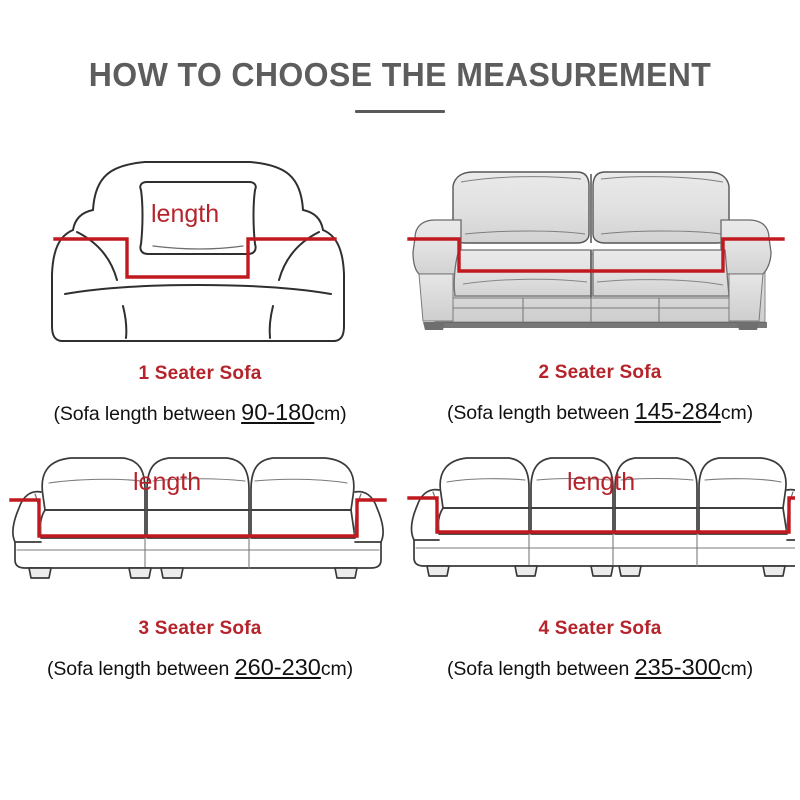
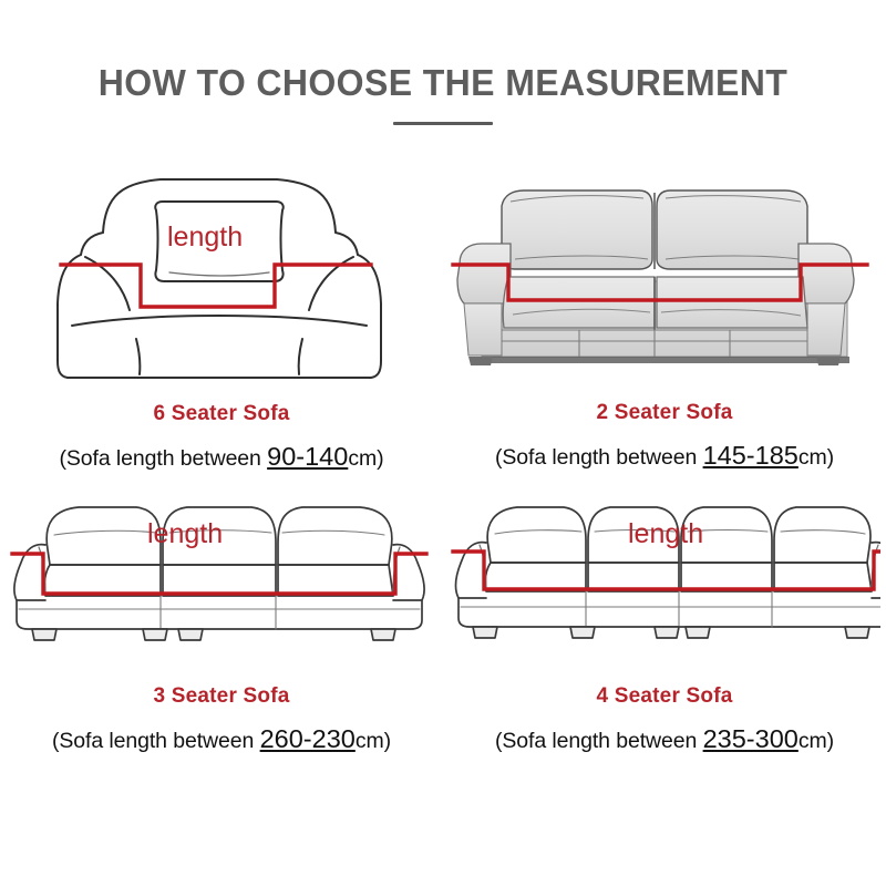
  HOW TO CHOOSE THE MEASUREMENT
  length
- 1 Seater Sofa
+ 6 Seater Sofa
- (Sofa length between 90-180cm)
+ (Sofa length between 90-140cm)
  2 Seater Sofa
- (Sofa length between 145-284cm)
+ (Sofa length between 145-185cm)
  length
  3 Seater Sofa
  (Sofa length between 260-230cm)
  length
  4 Seater Sofa
  (Sofa length between 235-300cm)
